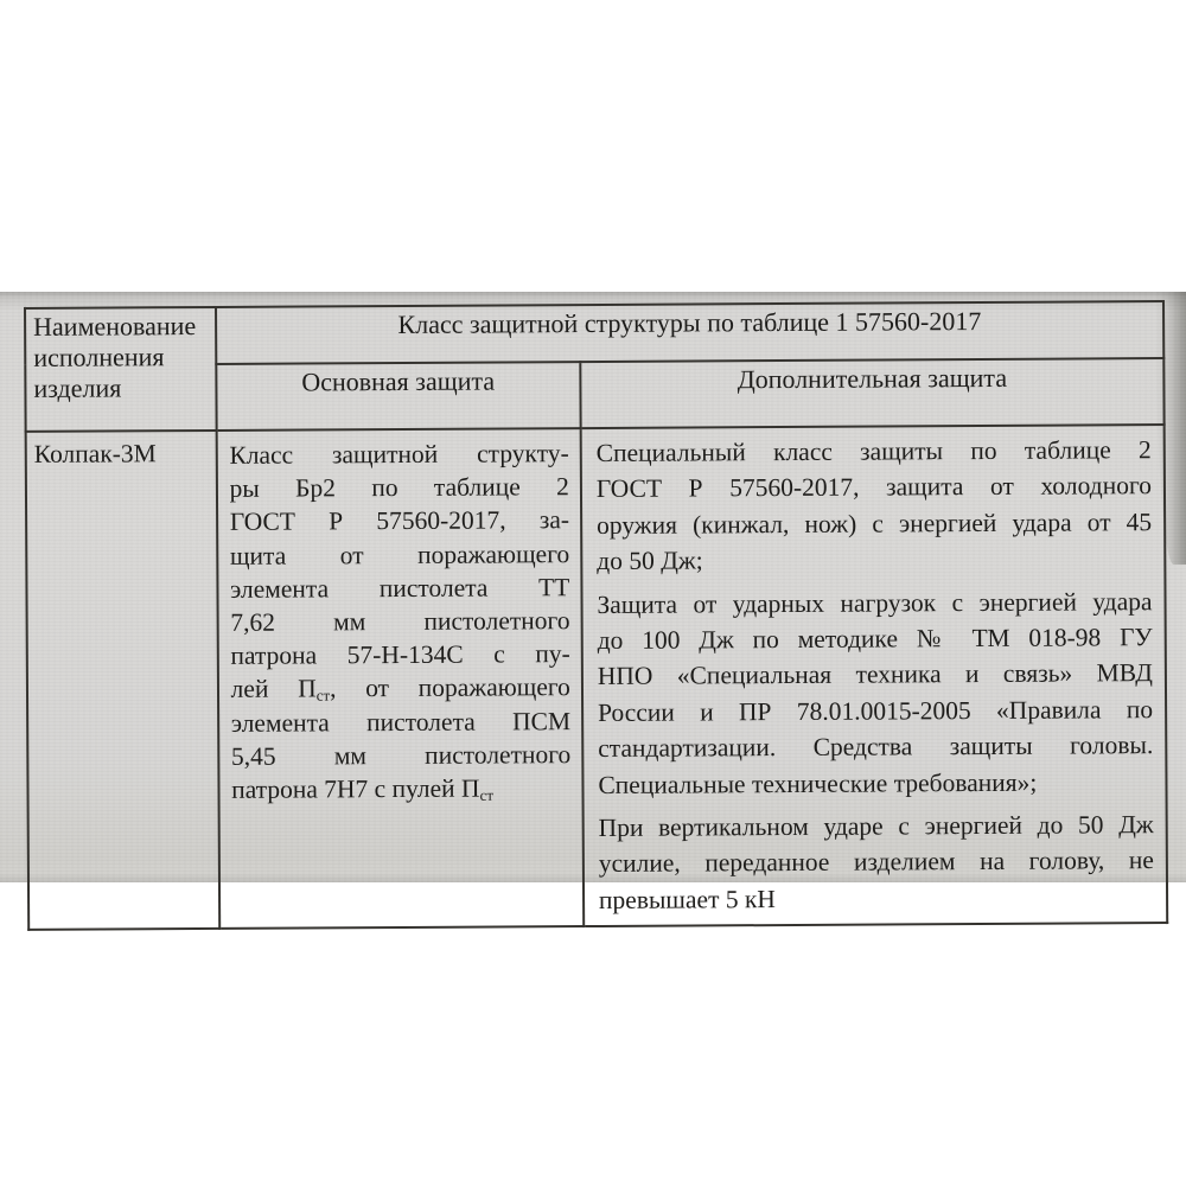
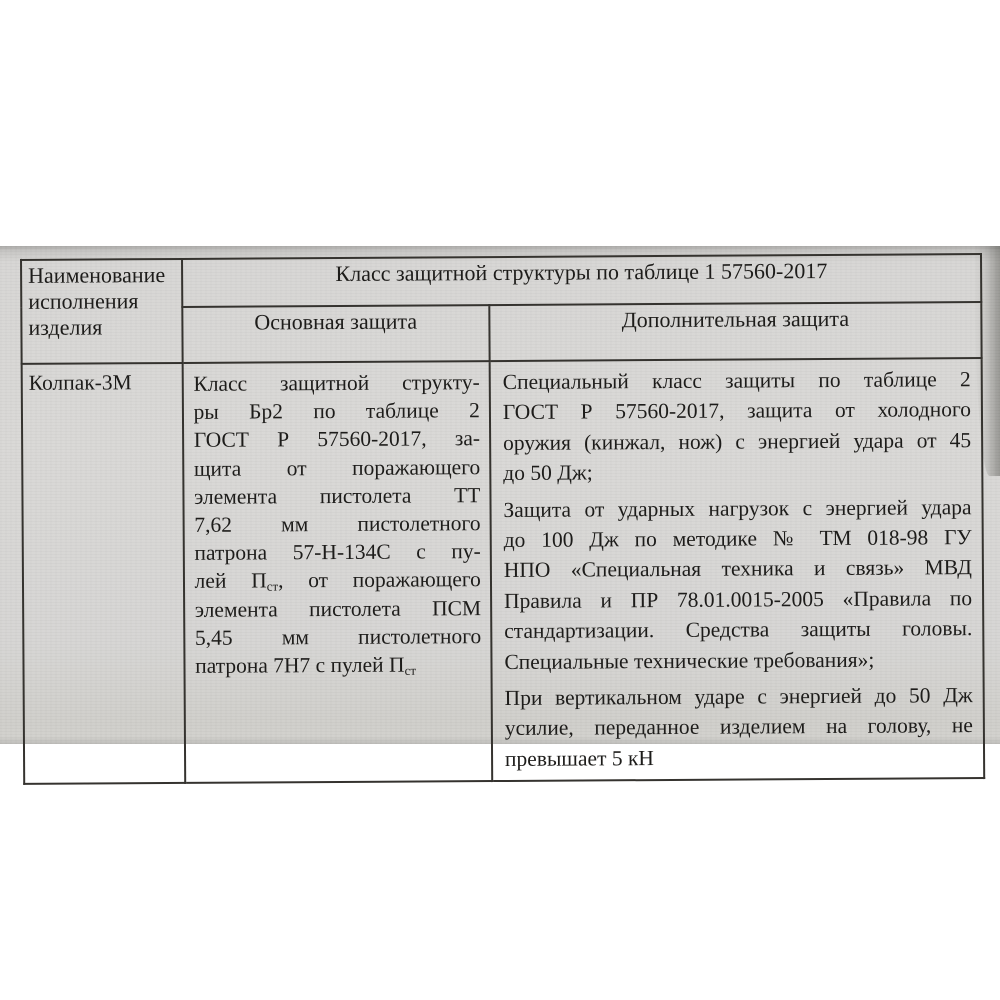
  Наименованиеисполненияизделия	Класс защитной структуры по таблице 1 57560-2017
  Основная защита	Дополнительная защита
- Колпак-3М	Класс защитной структу-ры Бр2 по таблице 2ГОСТ Р 57560-2017, за-щита от поражающегоэлемента пистолета ТТ7,62 мм пистолетногопатрона 57-Н-134С с пу-лей Пст, от поражающегоэлемента пистолета ПСМ5,45 мм пистолетногопатрона 7Н7 с пулей Пст	Специальный класс защиты по таблице 2ГОСТ Р 57560-2017, защита от холодногооружия (кинжал, нож) с энергией удара от 45до 50 Дж; Защита от ударных нагрузок с энергией ударадо 100 Дж по методике № ТМ 018-98 ГУНПО «Специальная техника и связь» МВДРоссии и ПР 78.01.0015-2005 «Правила постандартизации. Средства защиты головы.Специальные технические требования»; При вертикальном ударе с энергией до 50 Джусилие, переданное изделием на голову, непревышает 5 кН
+ Колпак-3М	Класс защитной структу-ры Бр2 по таблице 2ГОСТ Р 57560-2017, за-щита от поражающегоэлемента пистолета ТТ7,62 мм пистолетногопатрона 57-Н-134С с пу-лей Пст, от поражающегоэлемента пистолета ПСМ5,45 мм пистолетногопатрона 7Н7 с пулей Пст	Специальный класс защиты по таблице 2ГОСТ Р 57560-2017, защита от холодногооружия (кинжал, нож) с энергией удара от 45до 50 Дж; Защита от ударных нагрузок с энергией ударадо 100 Дж по методике № ТМ 018-98 ГУНПО «Специальная техника и связь» МВДПравила и ПР 78.01.0015-2005 «Правила постандартизации. Средства защиты головы.Специальные технические требования»; При вертикальном ударе с энергией до 50 Джусилие, переданное изделием на голову, непревышает 5 кН
